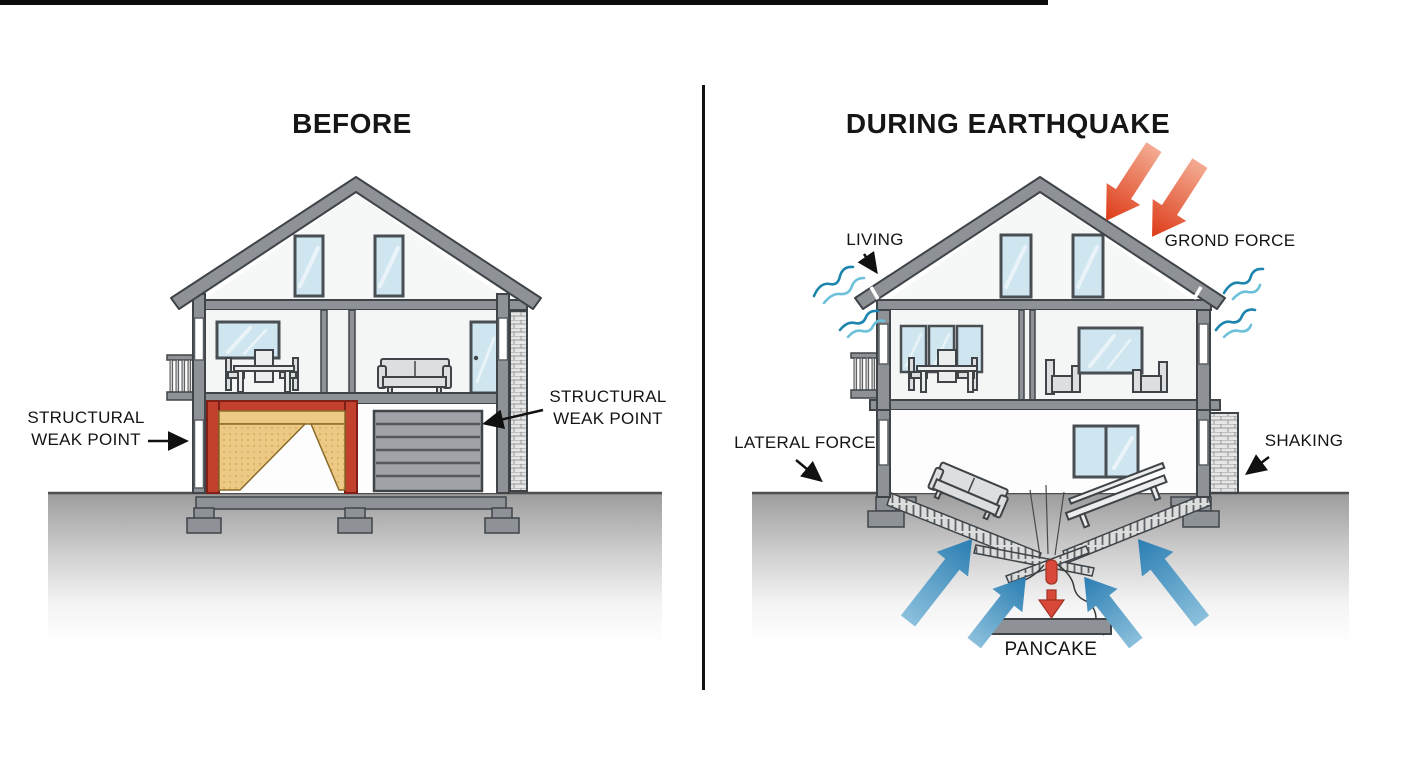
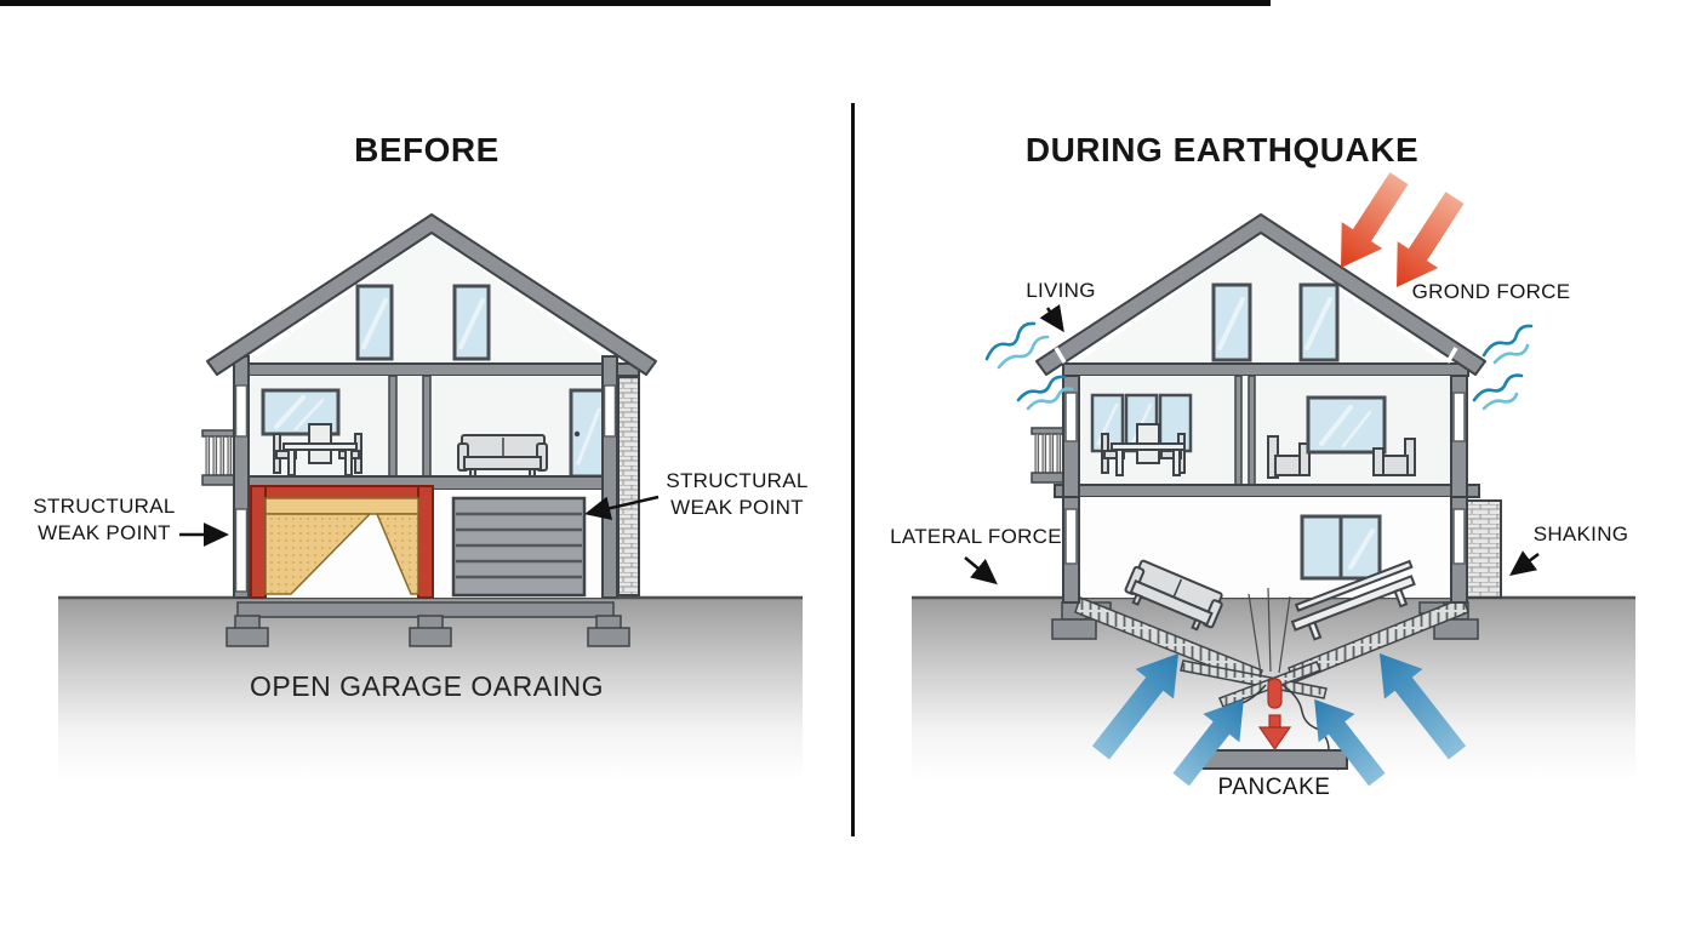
  BEFORE
  DURING EARTHQUAKE
  STRUCTURAL WEAK POINT
  STRUCTURAL WEAK POINT
+ OPEN GARAGE OARAING
  LIVING
  GROND FORCE
  LATERAL FORCE
  SHAKING
  PANCAKE
